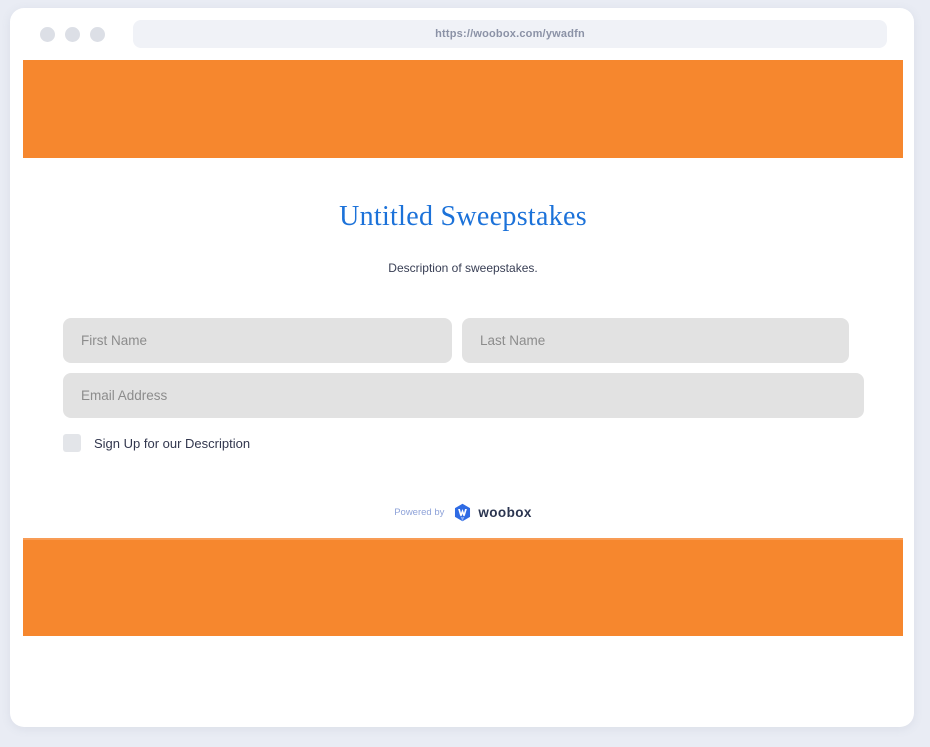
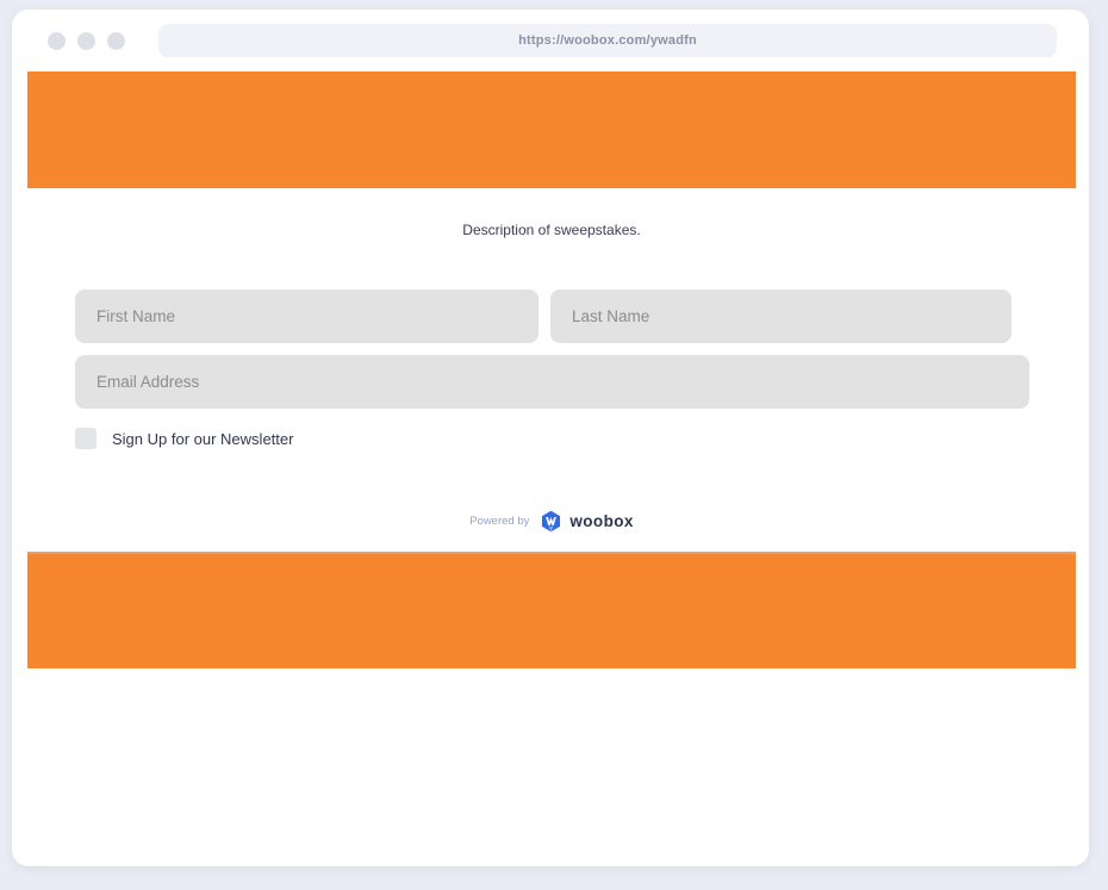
  https://woobox.com/ywadfn
- Untitled Sweepstakes
  Description of sweepstakes.
  First Name
  Last Name
  Email Address
- Sign Up for our Description
+ Sign Up for our Newsletter
  Powered by
  woobox
